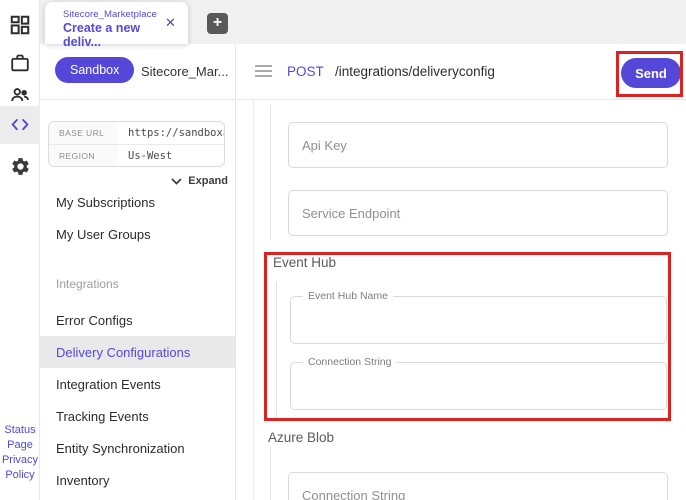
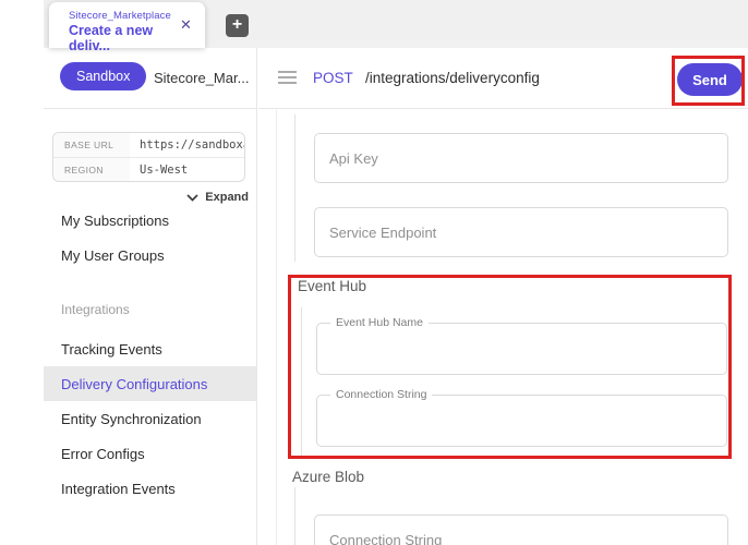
- Status Page
- Privacy Policy
  Sitecore_Marketplace
  Create a new deliv...
  ✕
  +
  Sandbox
  Sitecore_Mar...
  POST
  /integrations/deliveryconfig
  Send
  BASE URL
  https://sandbox
  REGION
  Us-West
  Expand
  My Subscriptions
  My User Groups
  Integrations
- Error Configs
+ Tracking Events
  Delivery Configurations
- Integration Events
+ Entity Synchronization
- Tracking Events
+ Error Configs
- Entity Synchronization
+ Integration Events
- Inventory
  Api Key
  Service Endpoint
  Event Hub
  Event Hub Name
  Connection String
  Azure Blob
  Connection String
